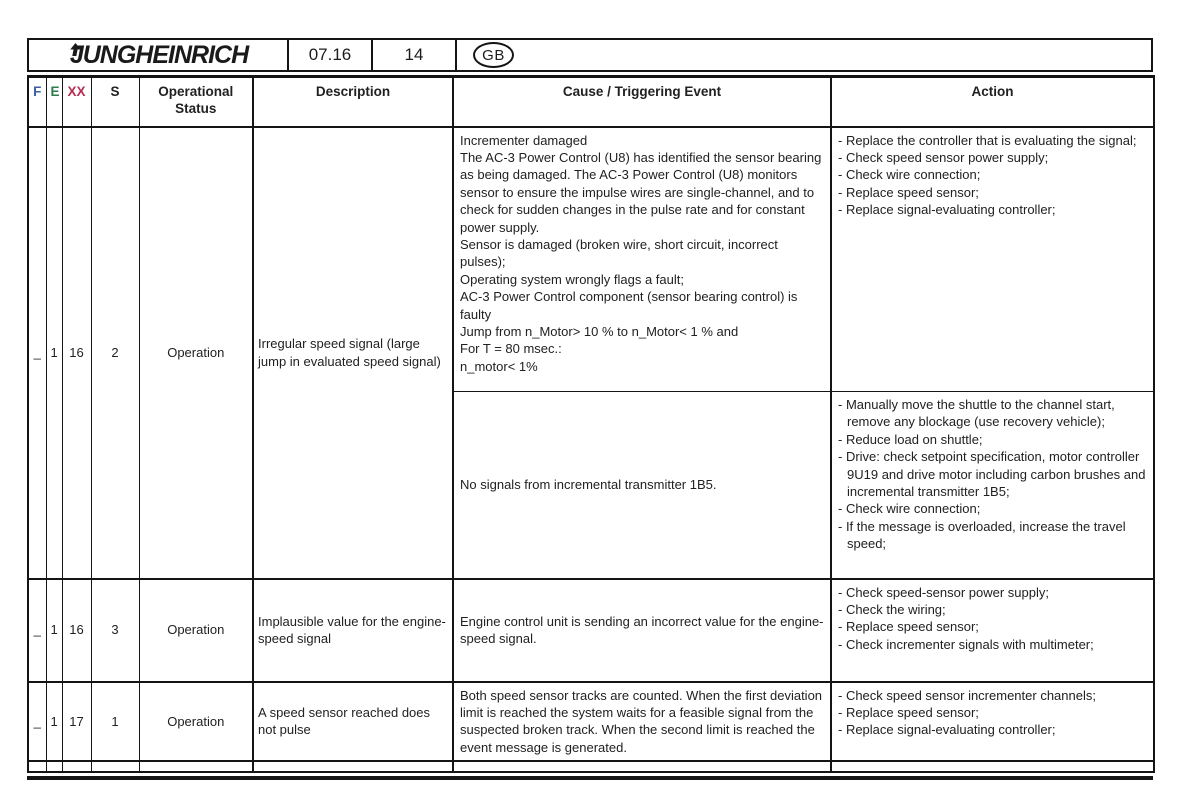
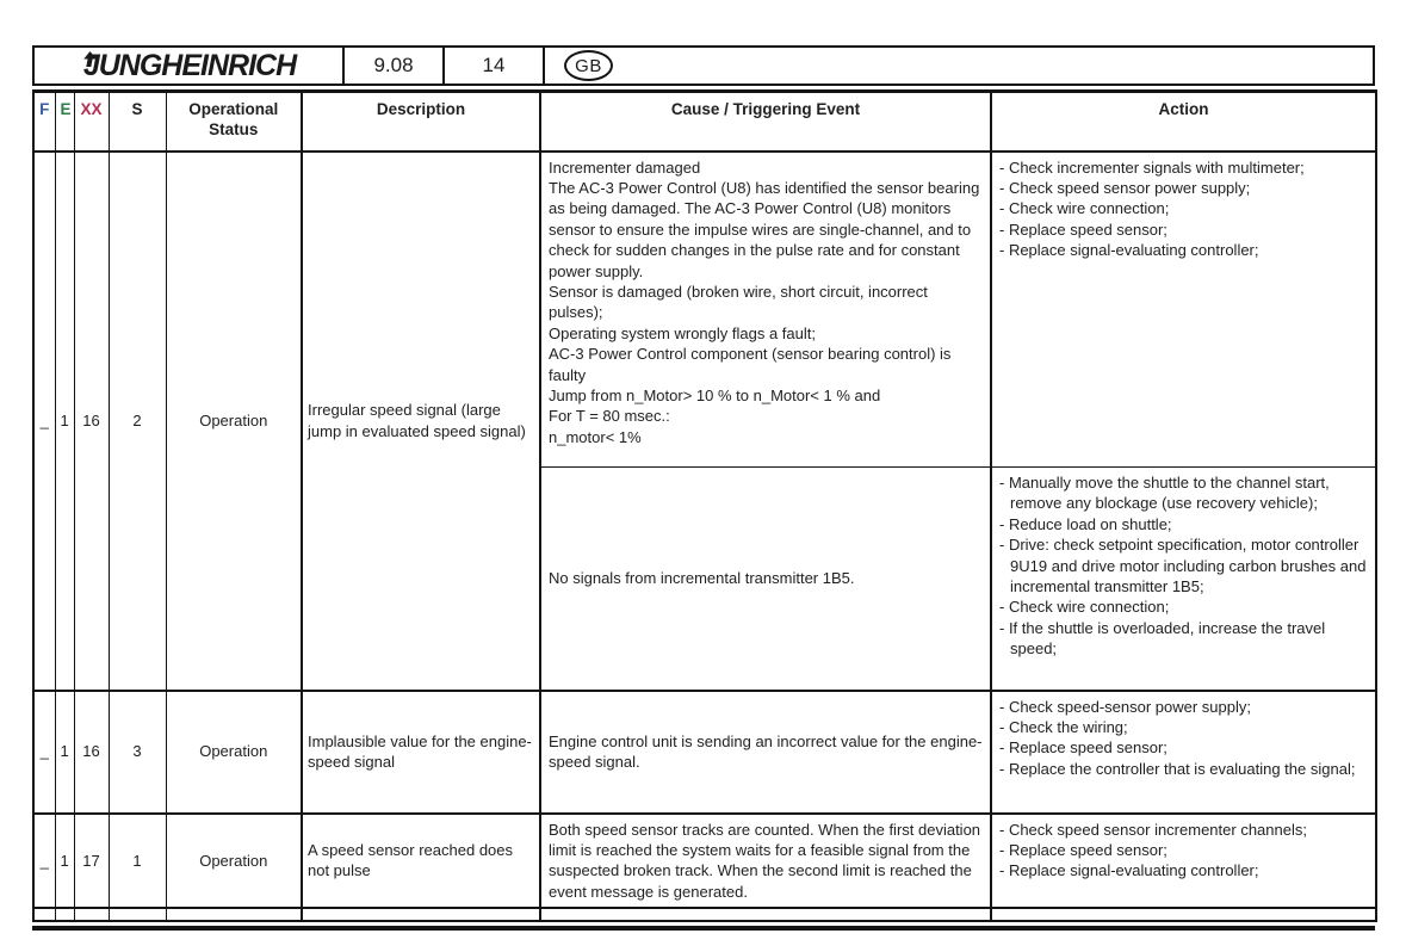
  UNGHEINRICH
- 07.16
+ 9.08
  14
  GB
  F	E	XX	S	Operational Status	Description	Cause / Triggering Event	Action
- _	1	16	2	Operation	Irregular speed signal (large jump in evaluated speed signal)	Incrementer damaged The AC-3 Power Control (U8) has identified the sensor bearing as being damaged. The AC-3 Power Control (U8) monitors sensor to ensure the impulse wires are single-channel, and to check for sudden changes in the pulse rate and for constant power supply. Sensor is damaged (broken wire, short circuit, incorrect pulses); Operating system wrongly flags a fault; AC-3 Power Control component (sensor bearing control) is faulty Jump from n_Motor> 10 % to n_Motor< 1 % and For T = 80 msec.: n_motor< 1%	- Replace the controller that is evaluating the signal;- Check speed sensor power supply;- Check wire connection;- Replace speed sensor;- Replace signal-evaluating controller;
+ _	1	16	2	Operation	Irregular speed signal (large jump in evaluated speed signal)	Incrementer damaged The AC-3 Power Control (U8) has identified the sensor bearing as being damaged. The AC-3 Power Control (U8) monitors sensor to ensure the impulse wires are single-channel, and to check for sudden changes in the pulse rate and for constant power supply. Sensor is damaged (broken wire, short circuit, incorrect pulses); Operating system wrongly flags a fault; AC-3 Power Control component (sensor bearing control) is faulty Jump from n_Motor> 10 % to n_Motor< 1 % and For T = 80 msec.: n_motor< 1%	- Check incrementer signals with multimeter;- Check speed sensor power supply;- Check wire connection;- Replace speed sensor;- Replace signal-evaluating controller;
- No signals from incremental transmitter 1B5.	- Manually move the shuttle to the channel start, remove any blockage (use recovery vehicle);- Reduce load on shuttle;- Drive: check setpoint specification, motor controller 9U19 and drive motor including carbon brushes and incremental transmitter 1B5;- Check wire connection;- If the message is overloaded, increase the travel speed;
+ No signals from incremental transmitter 1B5.	- Manually move the shuttle to the channel start, remove any blockage (use recovery vehicle);- Reduce load on shuttle;- Drive: check setpoint specification, motor controller 9U19 and drive motor including carbon brushes and incremental transmitter 1B5;- Check wire connection;- If the shuttle is overloaded, increase the travel speed;
- _	1	16	3	Operation	Implausible value for the engine-speed signal	Engine control unit is sending an incorrect value for the engine-speed signal.	- Check speed-sensor power supply;- Check the wiring;- Replace speed sensor;- Check incrementer signals with multimeter;
+ _	1	16	3	Operation	Implausible value for the engine-speed signal	Engine control unit is sending an incorrect value for the engine-speed signal.	- Check speed-sensor power supply;- Check the wiring;- Replace speed sensor;- Replace the controller that is evaluating the signal;
  _	1	17	1	Operation	A speed sensor reached does not pulse	Both speed sensor tracks are counted. When the first deviation limit is reached the system waits for a feasible signal from the suspected broken track. When the second limit is reached the event message is generated.	- Check speed sensor incrementer channels;- Replace speed sensor;- Replace signal-evaluating controller;
